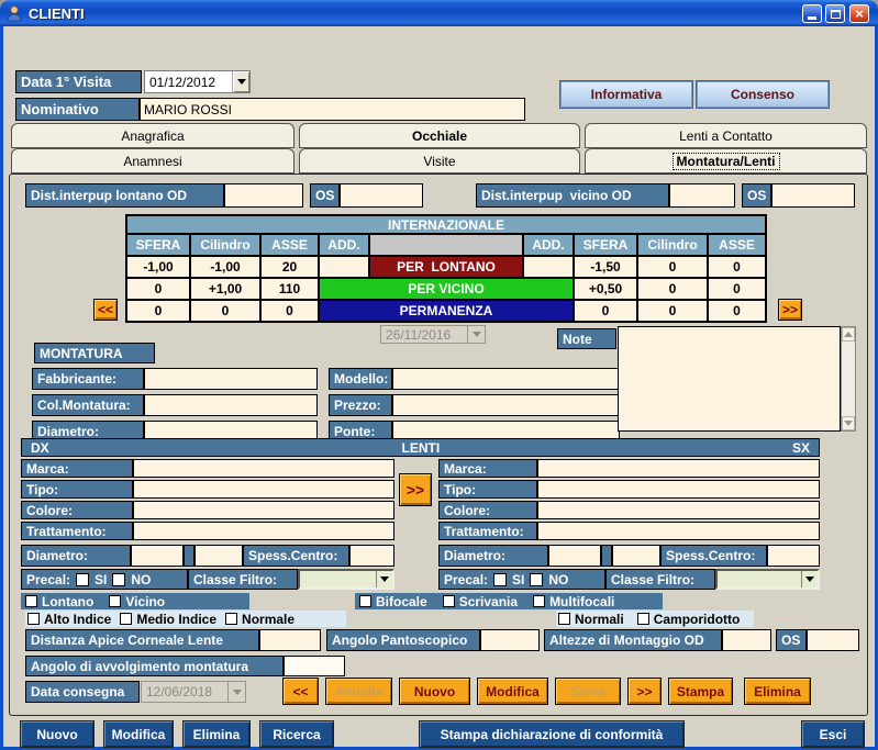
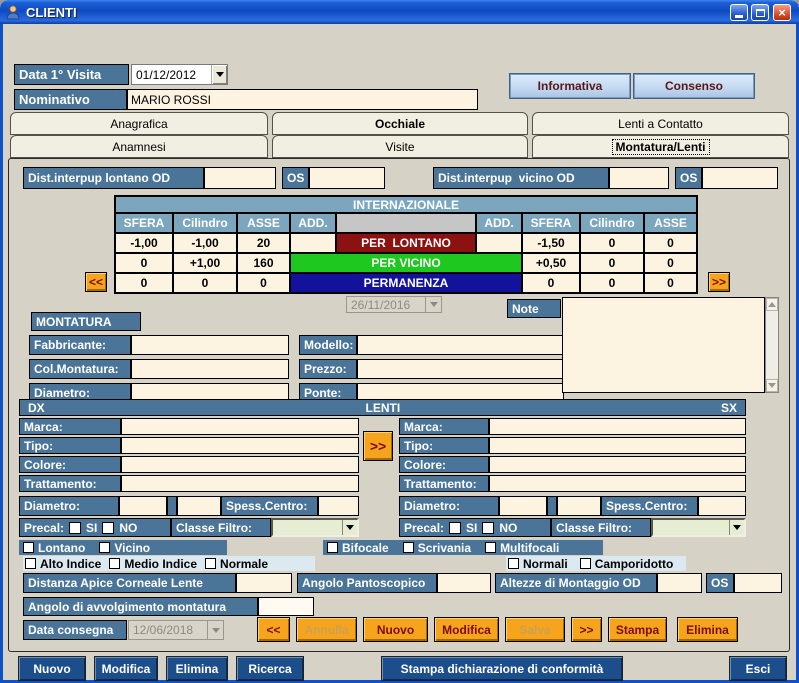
  CLIENTI
  ×
  Data 1° Visita
  01/12/2012
  Informativa
  Consenso
  Nominativo
  MARIO ROSSI
  Anagrafica
  Occhiale
  Lenti a Contatto
  Anamnesi
  Visite
  Montatura/Lenti
  Dist.interpup lontano OD
  OS
  Dist.interpup vicino OD
  OS
  INTERNAZIONALE
  SFERA
  Cilindro
  ASSE
  ADD.
  ADD.
  SFERA
  Cilindro
  ASSE
  -1,00
  -1,00
  20
  PER LONTANO
  -1,50
  0
  0
  0
  +1,00
- 110
+ 160
  PER VICINO
  +0,50
  0
  0
  0
  0
  0
  PERMANENZA
  0
  0
  0
  <<
  >>
  26/11/2016
  MONTATURA
  Fabbricante:
  Modello:
  Col.Montatura:
  Prezzo:
  Diametro:
  Ponte:
  Note
  DX
  LENTI
  SX
  Marca:
  Tipo:
  Colore:
  Trattamento:
  >>
  Marca:
  Tipo:
  Colore:
  Trattamento:
  Diametro:
  Spess.Centro:
  Diametro:
  Spess.Centro:
  Precal:
  SI
  NO
  Classe Filtro:
  Precal:
  SI
  NO
  Classe Filtro:
  Lontano
  Vicino
  Bifocale
  Scrivania
  Multifocali
  Alto Indice
  Medio Indice
  Normale
  Normali
  Camporidotto
  Distanza Apice Corneale Lente
  Angolo Pantoscopico
  Altezze di Montaggio OD
  OS
  Angolo di avvolgimento montatura
  Data consegna
  12/06/2018
  <<
  Annulla
  Nuovo
  Modifica
  Salva
  >>
  Stampa
  Elimina
  Nuovo
  Modifica
  Elimina
  Ricerca
  Stampa dichiarazione di conformità
  Esci
